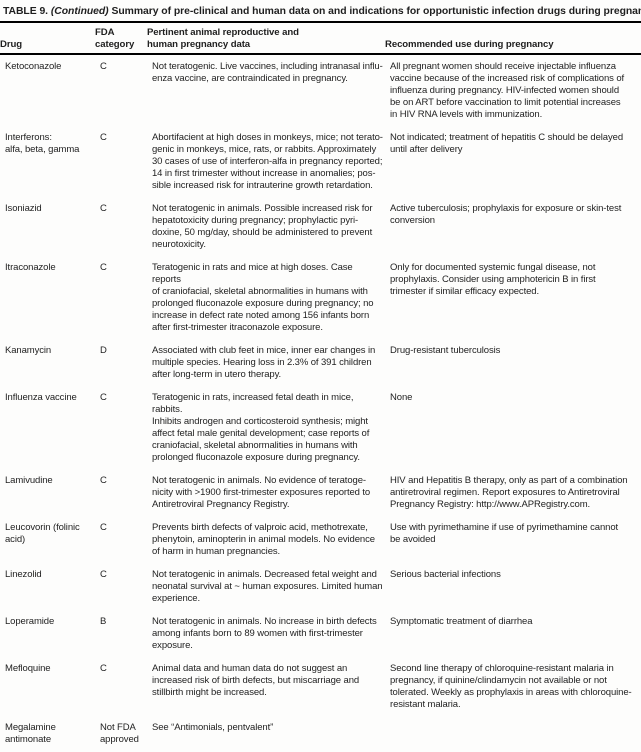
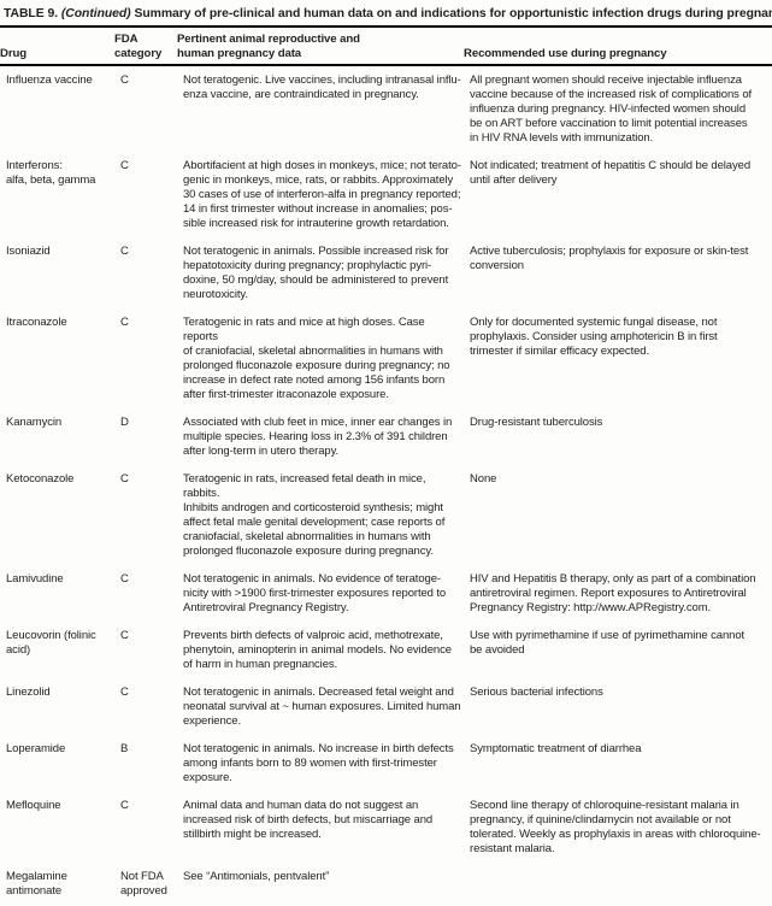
  TABLE 9. (Continued) Summary of pre-clinical and human data on and indications for opportunistic infection drugs during pregna
  Drug
  FDA
  category
  Pertinent animal reproductive and
  human pregnancy data
  Recommended use during pregnancy
- Ketoconazole
+ Influenza vaccine
  C
  Not teratogenic. Live vaccines, including intranasal influ-
  enza vaccine, are contraindicated in pregnancy.
  All pregnant women should receive injectable influenza
  vaccine because of the increased risk of complications of
  influenza during pregnancy. HIV-infected women should
  be on ART before vaccination to limit potential increases
  in HIV RNA levels with immunization.
  Interferons:
  alfa, beta, gamma
  C
  Abortifacient at high doses in monkeys, mice; not terato-
  genic in monkeys, mice, rats, or rabbits. Approximately
  30 cases of use of interferon-alfa in pregnancy reported;
  14 in first trimester without increase in anomalies; pos-
  sible increased risk for intrauterine growth retardation.
  Not indicated; treatment of hepatitis C should be delayed
  until after delivery
  Isoniazid
  C
  Not teratogenic in animals. Possible increased risk for
  hepatotoxicity during pregnancy; prophylactic pyri-
  doxine, 50 mg/day, should be administered to prevent
  neurotoxicity.
  Active tuberculosis; prophylaxis for exposure or skin-test
  conversion
  Itraconazole
  C
  Teratogenic in rats and mice at high doses. Case reports
  of craniofacial, skeletal abnormalities in humans with
  prolonged fluconazole exposure during pregnancy; no
  increase in defect rate noted among 156 infants born
  after first-trimester itraconazole exposure.
  Only for documented systemic fungal disease, not
  prophylaxis. Consider using amphotericin B in first
  trimester if similar efficacy expected.
  Kanamycin
  D
  Associated with club feet in mice, inner ear changes in
  multiple species. Hearing loss in 2.3% of 391 children
  after long-term in utero therapy.
  Drug-resistant tuberculosis
- Influenza vaccine
+ Ketoconazole
  C
  Teratogenic in rats, increased fetal death in mice, rabbits.
  Inhibits androgen and corticosteroid synthesis; might
  affect fetal male genital development; case reports of
  craniofacial, skeletal abnormalities in humans with
  prolonged fluconazole exposure during pregnancy.
  None
  Lamivudine
  C
  Not teratogenic in animals. No evidence of teratoge-
  nicity with >1900 first-trimester exposures reported to
  Antiretroviral Pregnancy Registry.
  HIV and Hepatitis B therapy, only as part of a combination
  antiretroviral regimen. Report exposures to Antiretroviral
  Pregnancy Registry: http://www.APRegistry.com.
  Leucovorin (folinic
  acid)
  C
  Prevents birth defects of valproic acid, methotrexate,
  phenytoin, aminopterin in animal models. No evidence
  of harm in human pregnancies.
  Use with pyrimethamine if use of pyrimethamine cannot
  be avoided
  Linezolid
  C
  Not teratogenic in animals. Decreased fetal weight and
  neonatal survival at ~ human exposures. Limited human
  experience.
  Serious bacterial infections
  Loperamide
  B
  Not teratogenic in animals. No increase in birth defects
  among infants born to 89 women with first-trimester
  exposure.
  Symptomatic treatment of diarrhea
  Mefloquine
  C
  Animal data and human data do not suggest an
  increased risk of birth defects, but miscarriage and
  stillbirth might be increased.
  Second line therapy of chloroquine-resistant malaria in
  pregnancy, if quinine/clindamycin not available or not
  tolerated. Weekly as prophylaxis in areas with chloroquine-
  resistant malaria.
  Megalamine
  antimonate
  Not FDA
  approved
  See “Antimonials, pentvalent”
